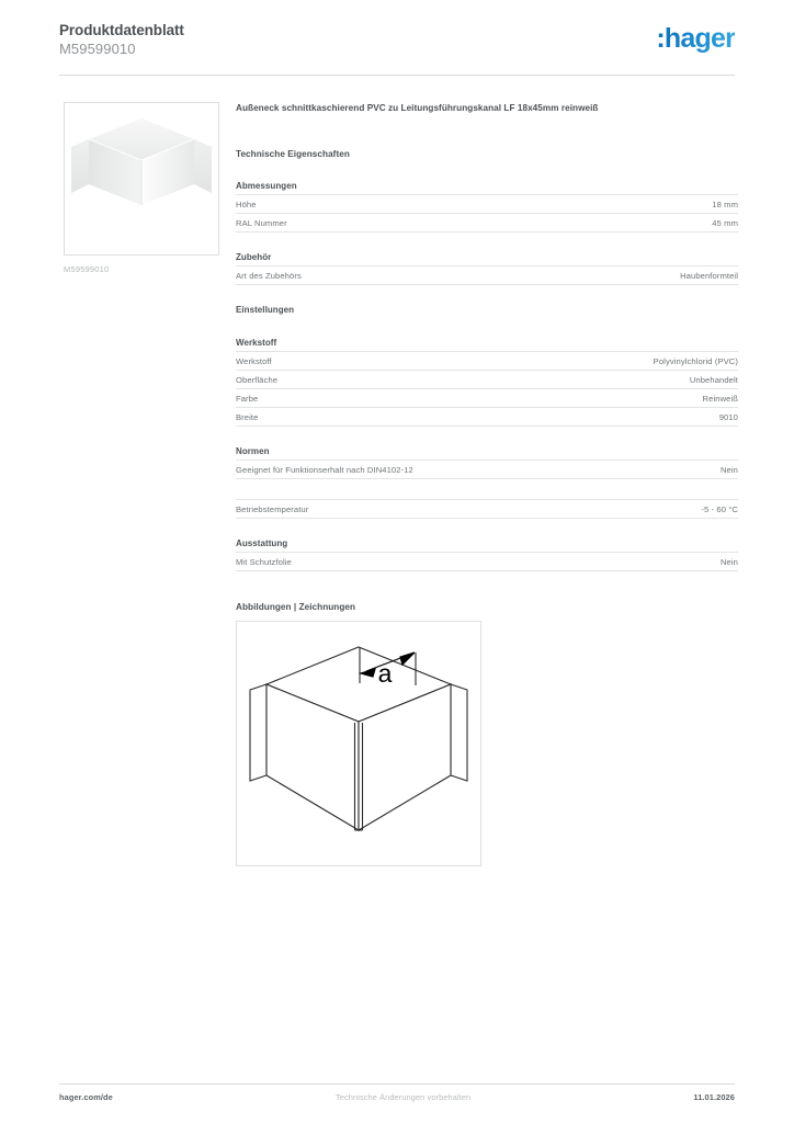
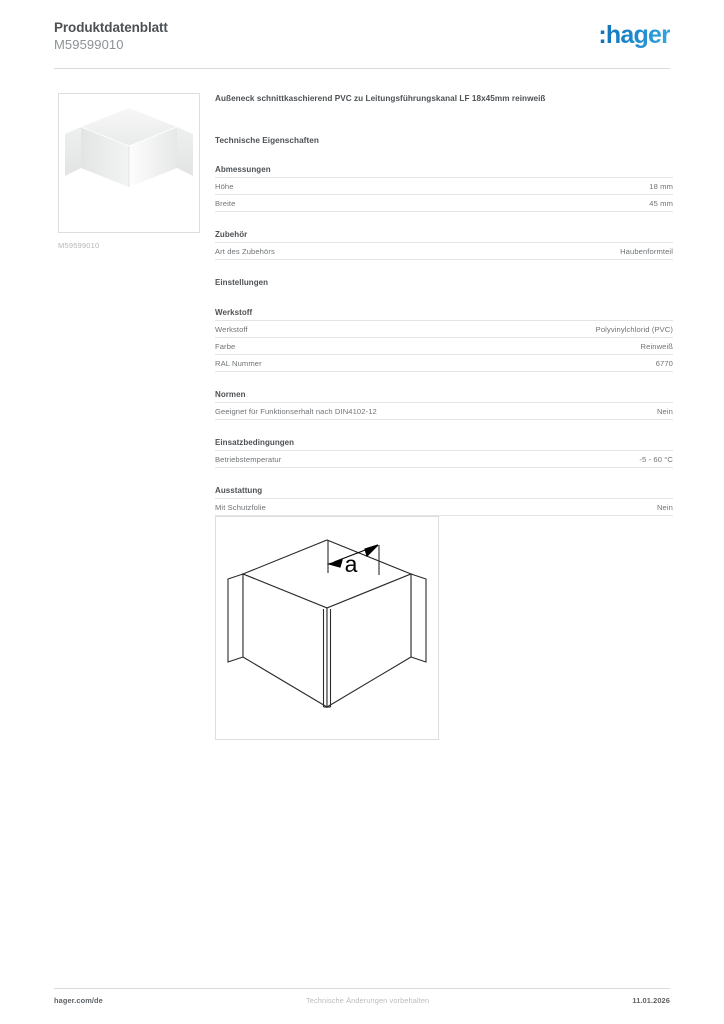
  Produktdatenblatt
  M59599010
  :hager
  M59599010
  Außeneck schnittkaschierend PVC zu Leitungsführungskanal LF 18x45mm reinweiß
  Technische Eigenschaften
  Abmessungen
  Höhe
  18 mm
- RAL Nummer
+ Breite
  45 mm
  Zubehör
  Art des Zubehörs
  Haubenformteil
  Einstellungen
  Werkstoff
  Werkstoff
  Polyvinylchlorid (PVC)
- Oberfläche
- Unbehandelt
  Farbe
  Reinweiß
- Breite
+ RAL Nummer
- 9010
+ 6770
  Normen
  Geeignet für Funktionserhalt nach DIN4102-12
  Nein
+ Einsatzbedingungen
  Betriebstemperatur
  -5 - 60 °C
  Ausstattung
  Mit Schutzfolie
  Nein
- Abbildungen | Zeichnungen
  a
  hager.com/de
  Technische Änderungen vorbehalten
  11.01.2026
